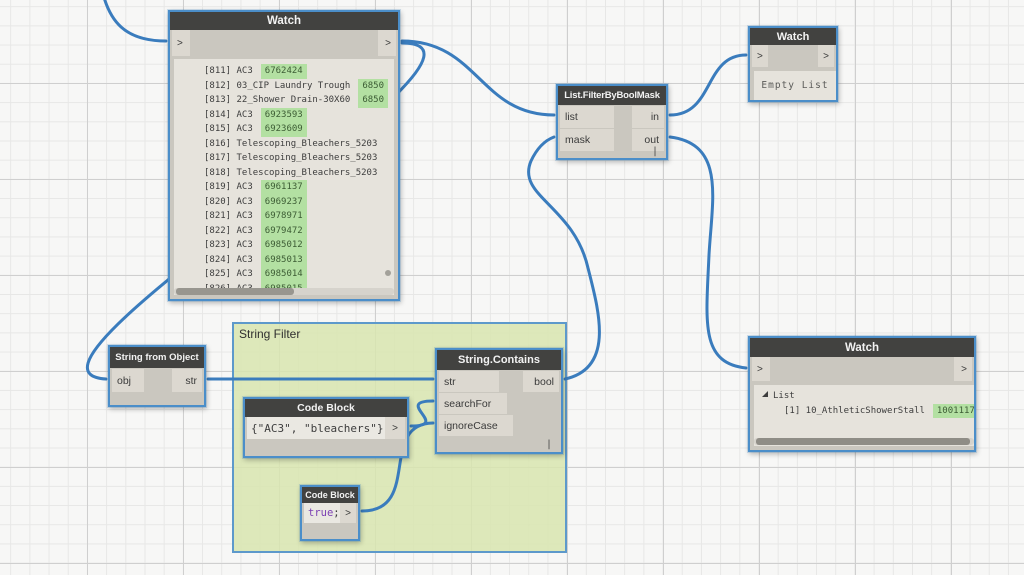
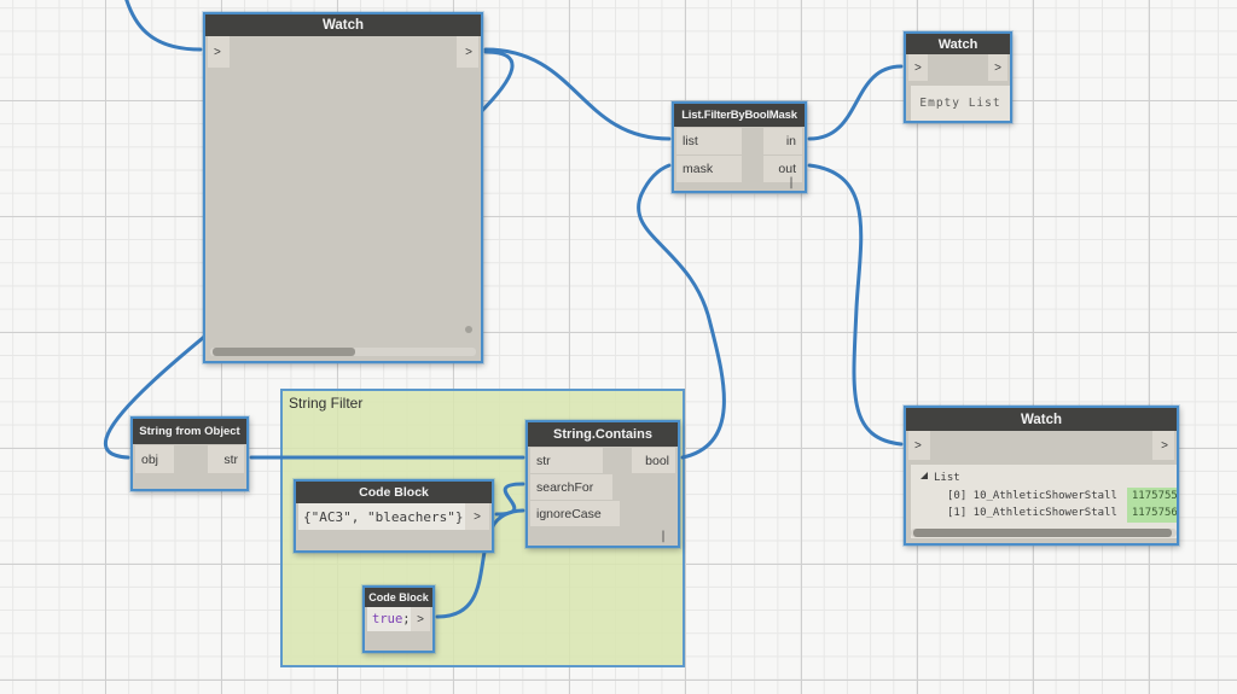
  String Filter
  Watch
  >
  >
- [811] AC3 6762424
- [812] 03_CIP Laundry Trough 6850
- [813] 22_Shower Drain-30X60 6850
- [814] AC3 6923593
- [815] AC3 6923609
- [816] Telescoping_Bleachers_5203
- [817] Telescoping_Bleachers_5203
- [818] Telescoping_Bleachers_5203
- [819] AC3 6961137
- [820] AC3 6969237
- [821] AC3 6978971
- [822] AC3 6979472
- [823] AC3 6985012
- [824] AC3 6985013
- [825] AC3 6985014
  List.FilterByBoolMask
  list
  mask
  in
  out
  |
  Watch
  >
  >
  Empty List
  Watch
  >
  >
  List
+ [0] 10_AthleticShowerStall 1175755
- [1] 10_AthleticShowerStall 1001117
+ [1] 10_AthleticShowerStall 1175756
  String from Object
  obj
  str
  String.Contains
  str
  searchFor
  ignoreCase
  bool
  |
  Code Block
  {"AC3", "bleachers"}
  >
  Code Block
  true
  ;
  >
